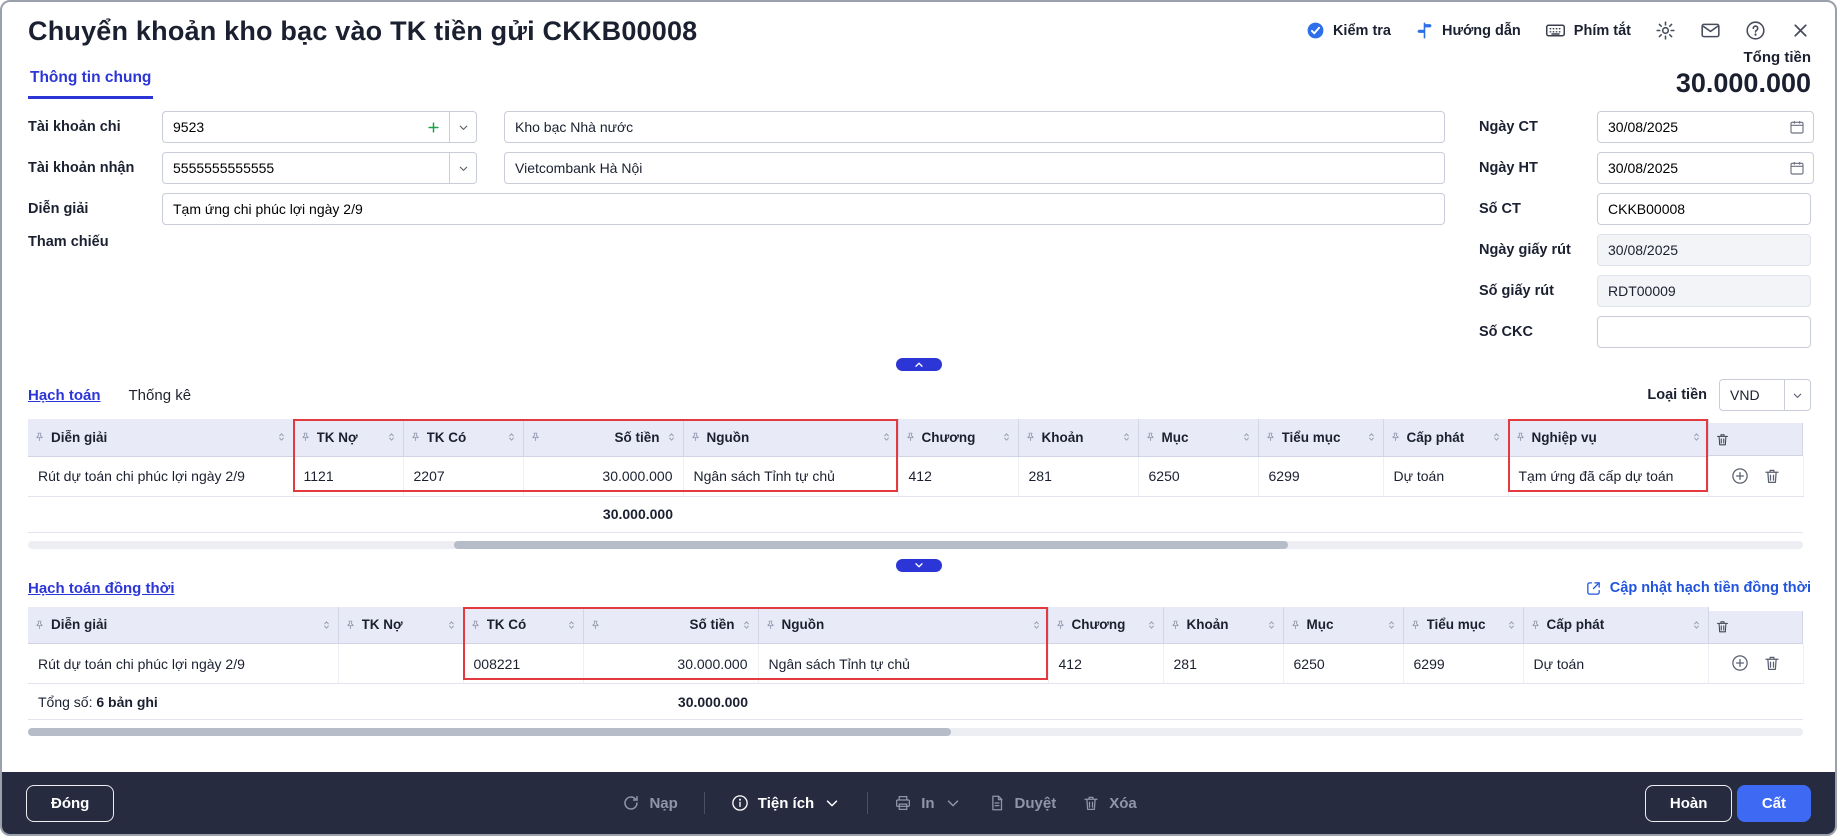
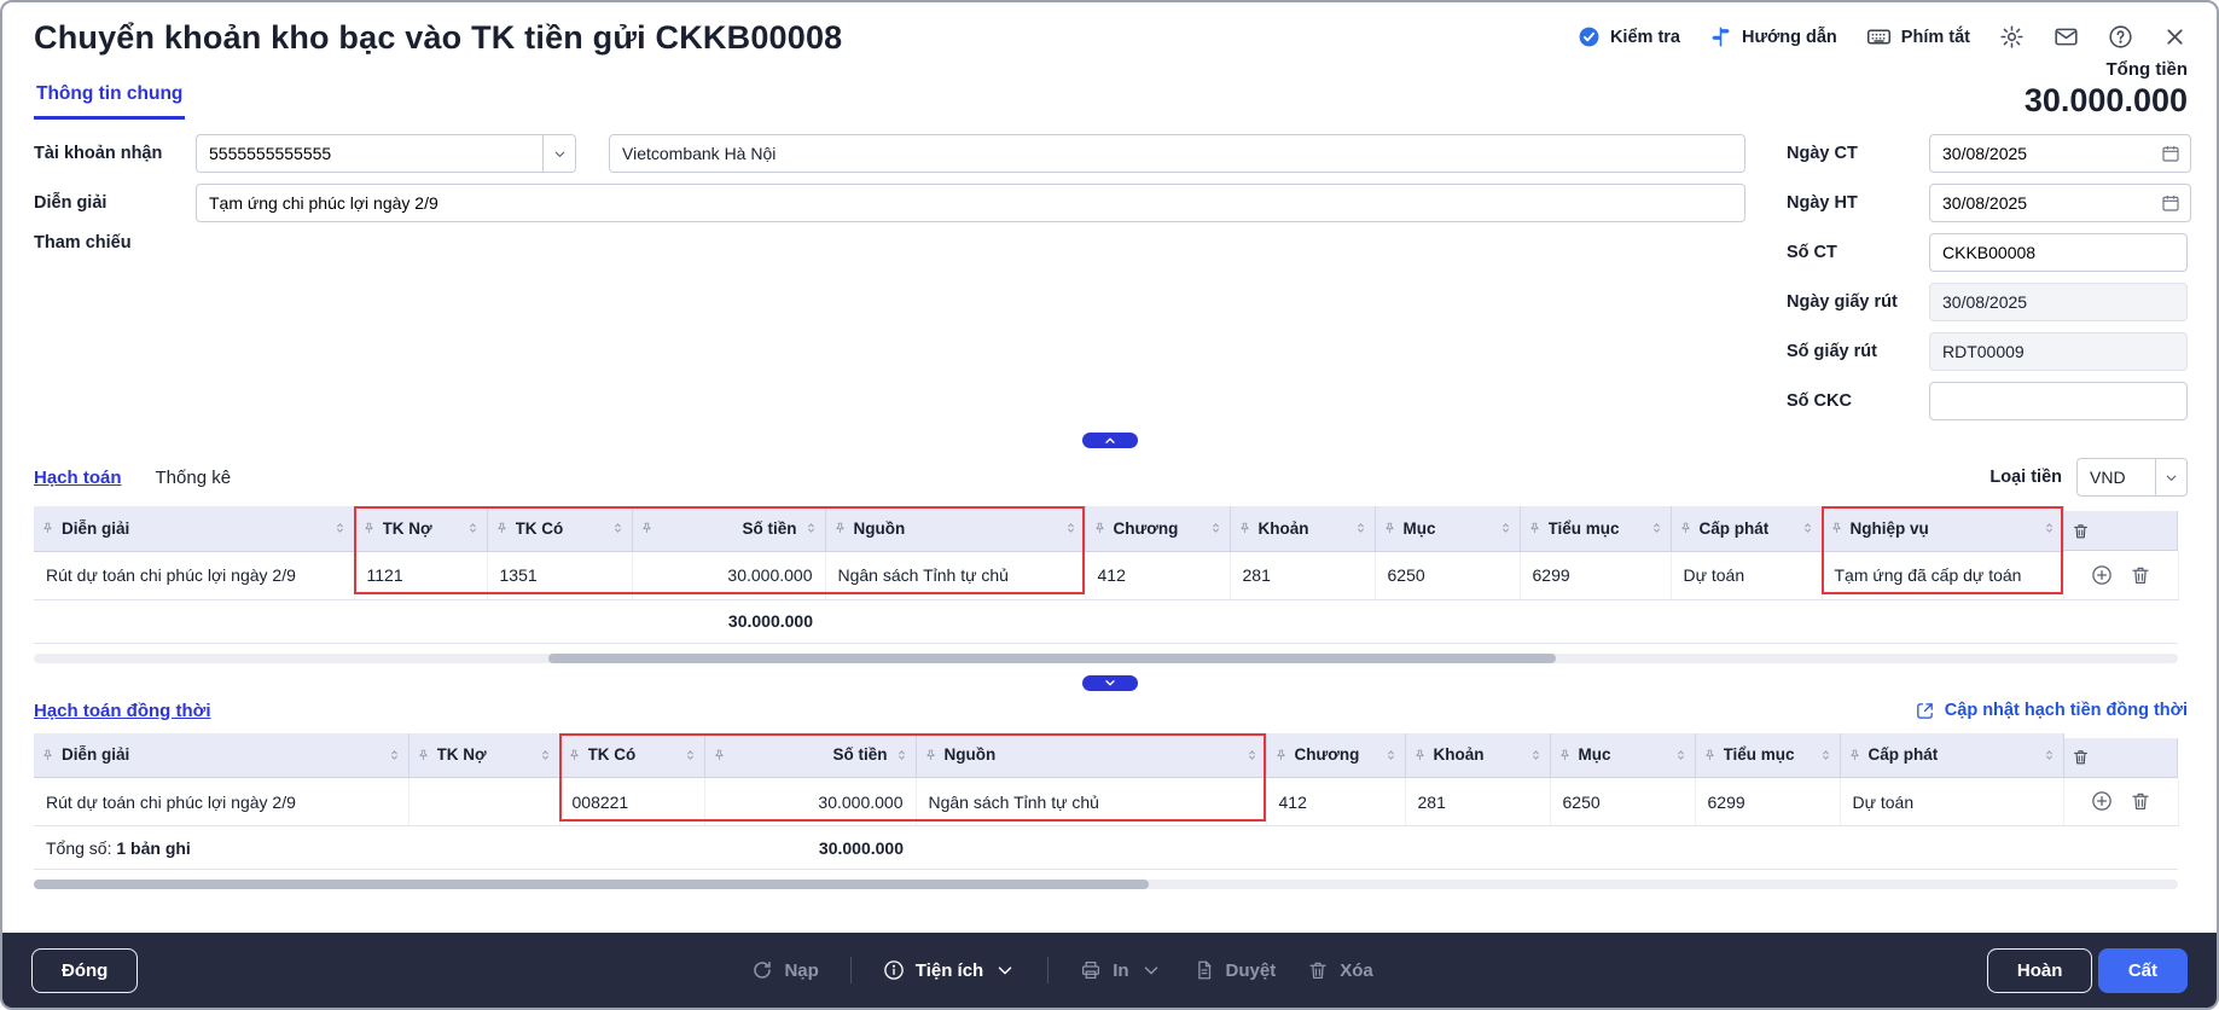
  Chuyển khoản kho bạc vào TK tiền gửi CKKB00008
  Thông tin chung
  Kiểm tra
  Hướng dẫn
  Phím tắt
  Tổng tiền
  30.000.000
- Tài khoản chi
- 9523
- Kho bạc Nhà nước
  Tài khoản nhận
  5555555555555
  Vietcombank Hà Nội
  Diễn giải
  Tạm ứng chi phúc lợi ngày 2/9
  Tham chiếu
  Ngày CT
  30/08/2025
  Ngày HT
  30/08/2025
  Số CT
  CKKB00008
  Ngày giấy rút
  30/08/2025
  Số giấy rút
  RDT00009
  Số CKC
  Hạch toán
  Thống kê
  Loại tiền
  VND
  Diễn giải	TK Nợ	TK Có	Số tiền	Nguồn	Chương	Khoản	Mục	Tiểu mục	Cấp phát	Nghiệp vụ
- Rút dự toán chi phúc lợi ngày 2/9	1121	2207	30.000.000	Ngân sách Tỉnh tự chủ	412	281	6250	6299	Dự toán	Tạm ứng đã cấp dự toán
+ Rút dự toán chi phúc lợi ngày 2/9	1121	1351	30.000.000	Ngân sách Tỉnh tự chủ	412	281	6250	6299	Dự toán	Tạm ứng đã cấp dự toán
  	30.000.000
  Hạch toán đồng thời
  Cập nhật hạch tiền đồng thời
  Diễn giải	TK Nợ	TK Có	Số tiền	Nguồn	Chương	Khoản	Mục	Tiểu mục	Cấp phát
  Rút dự toán chi phúc lợi ngày 2/9		008221	30.000.000	Ngân sách Tỉnh tự chủ	412	281	6250	6299	Dự toán
- Tổng số: 6 bản ghi		30.000.000
+ Tổng số: 1 bản ghi		30.000.000
  Đóng
  Nạp
  Tiện ích
  In
  Duyệt
  Xóa
  Hoàn Cất
